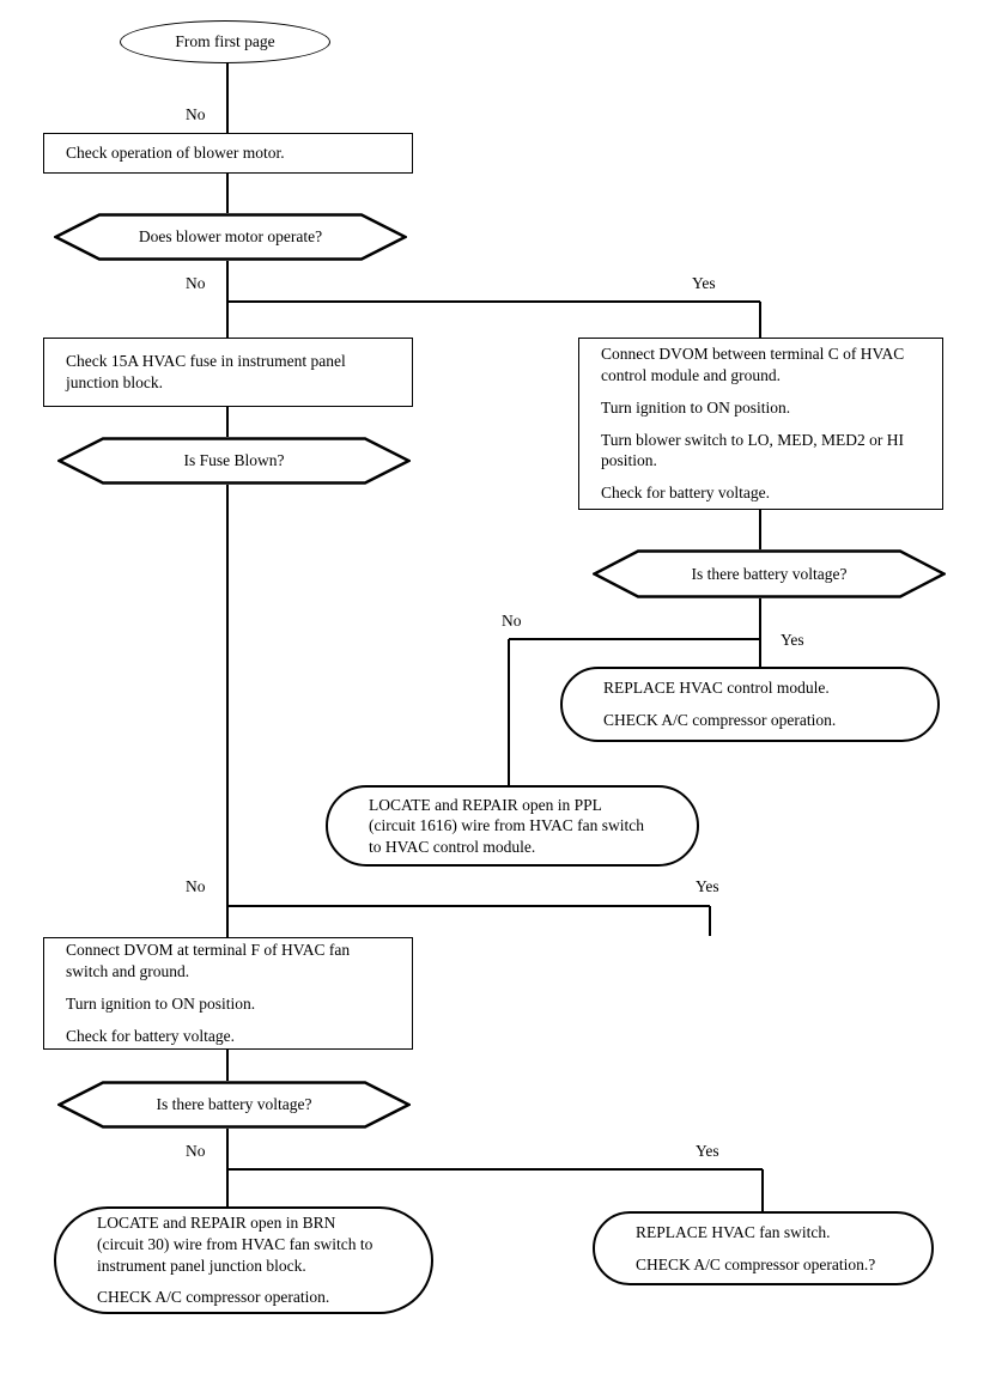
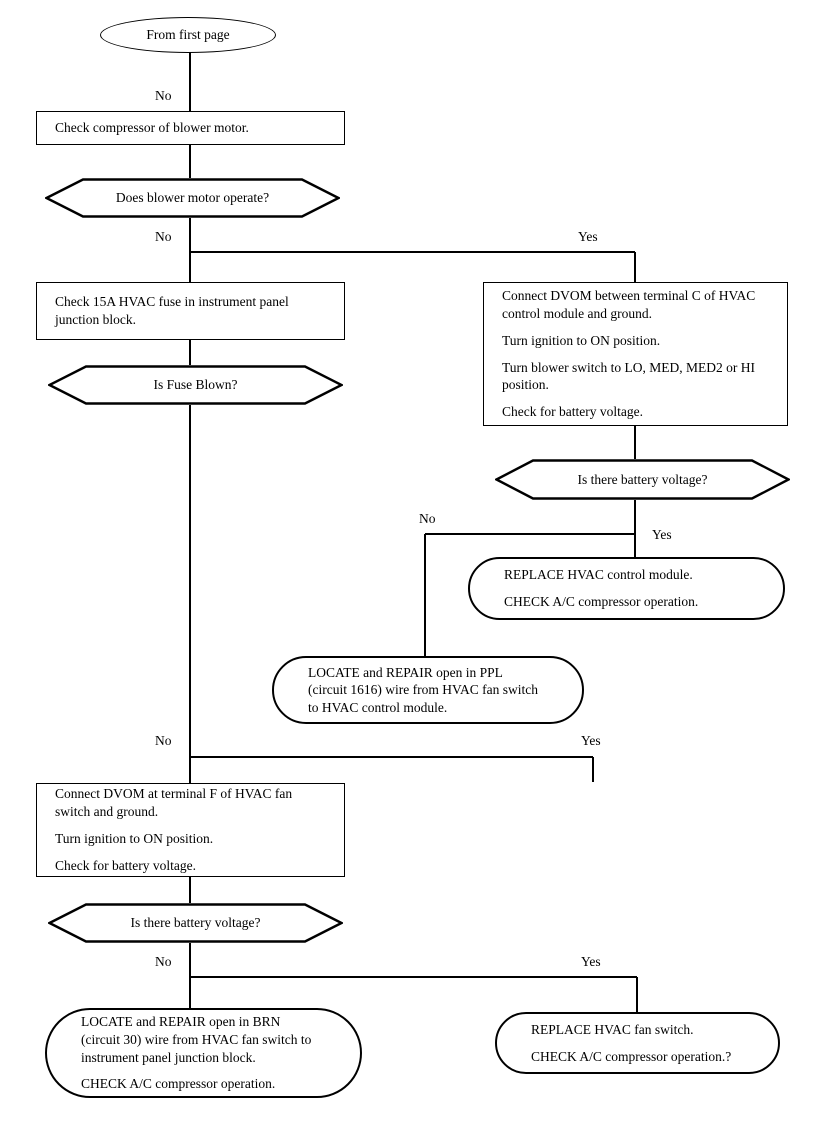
  No
  No
  Yes
  No
  Yes
  No
  Yes
  No
  Yes
  From first page
- Check operation of blower motor.
+ Check compressor of blower motor.
  Does blower motor operate?
  Check 15A HVAC fuse in instrument panel
  junction block.
  Is Fuse Blown?
  Connect DVOM between terminal C of HVAC
  control module and ground.
  Turn ignition to ON position.
  Turn blower switch to LO, MED, MED2 or HI
  position.
  Check for battery voltage.
  Is there battery voltage?
  REPLACE HVAC control module.
  CHECK A/C compressor operation.
  LOCATE and REPAIR open in PPL
  (circuit 1616) wire from HVAC fan switch
  to HVAC control module.
  Connect DVOM at terminal F of HVAC fan
  switch and ground.
  Turn ignition to ON position.
  Check for battery voltage.
  Is there battery voltage?
  LOCATE and REPAIR open in BRN
  (circuit 30) wire from HVAC fan switch to
  instrument panel junction block.
  CHECK A/C compressor operation.
  REPLACE HVAC fan switch.
  CHECK A/C compressor operation.?
